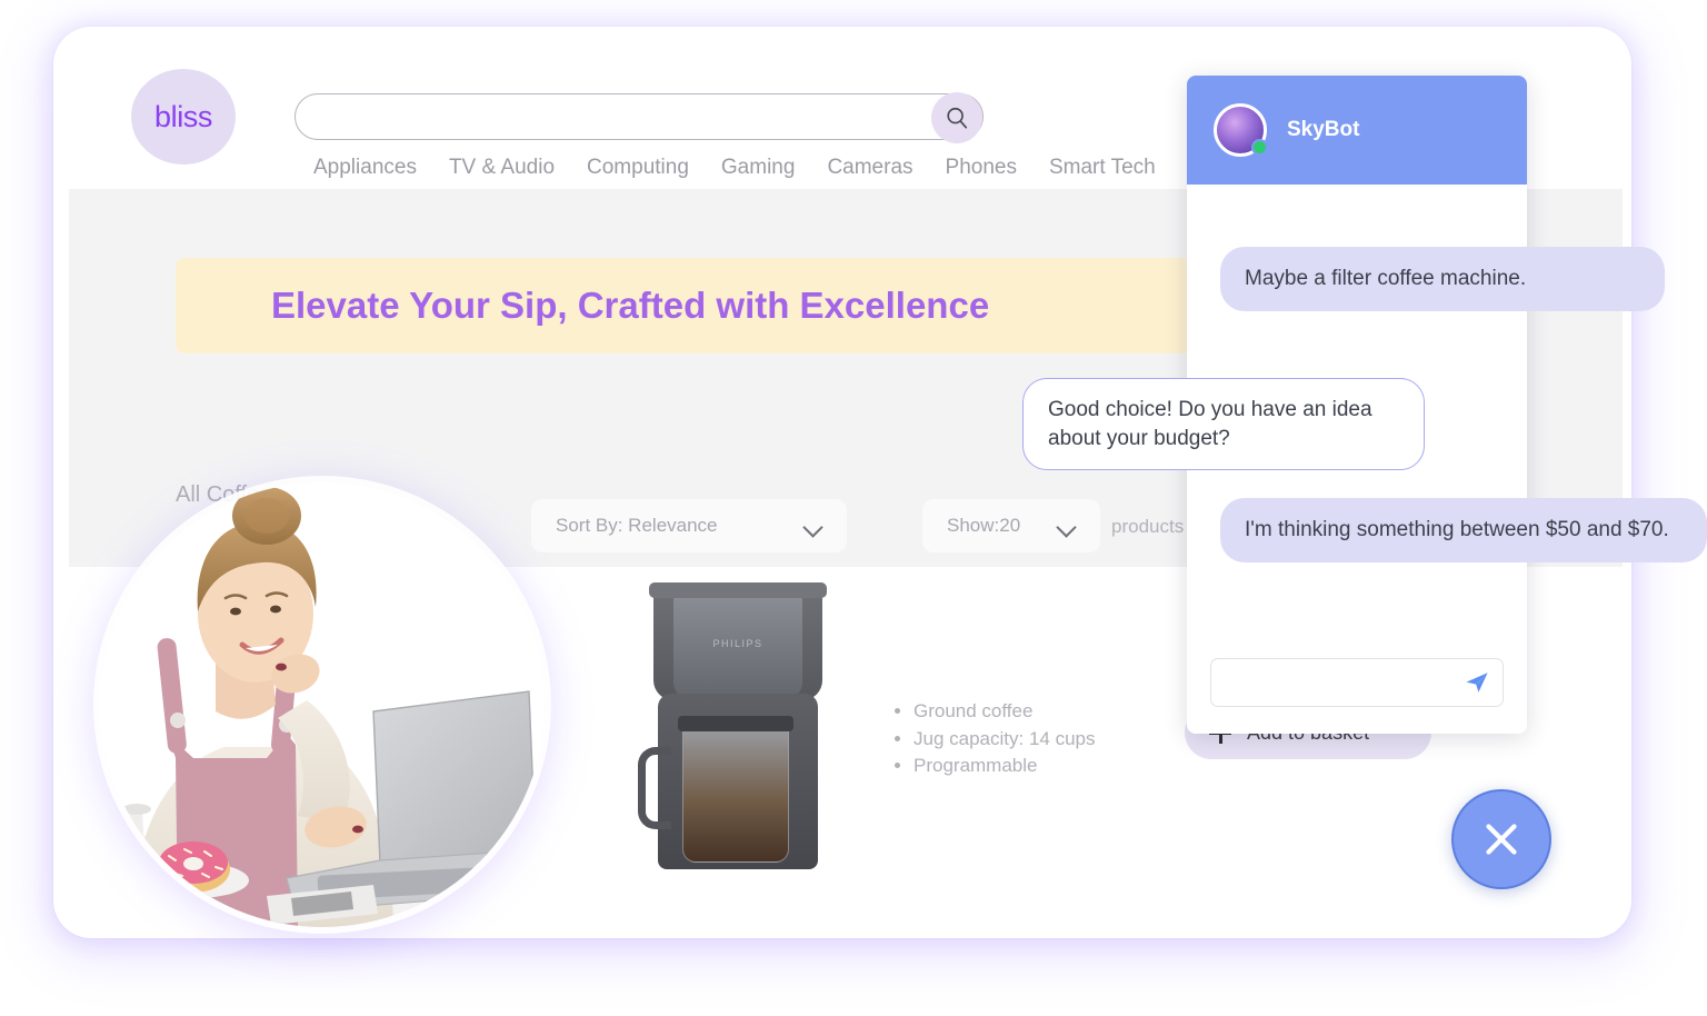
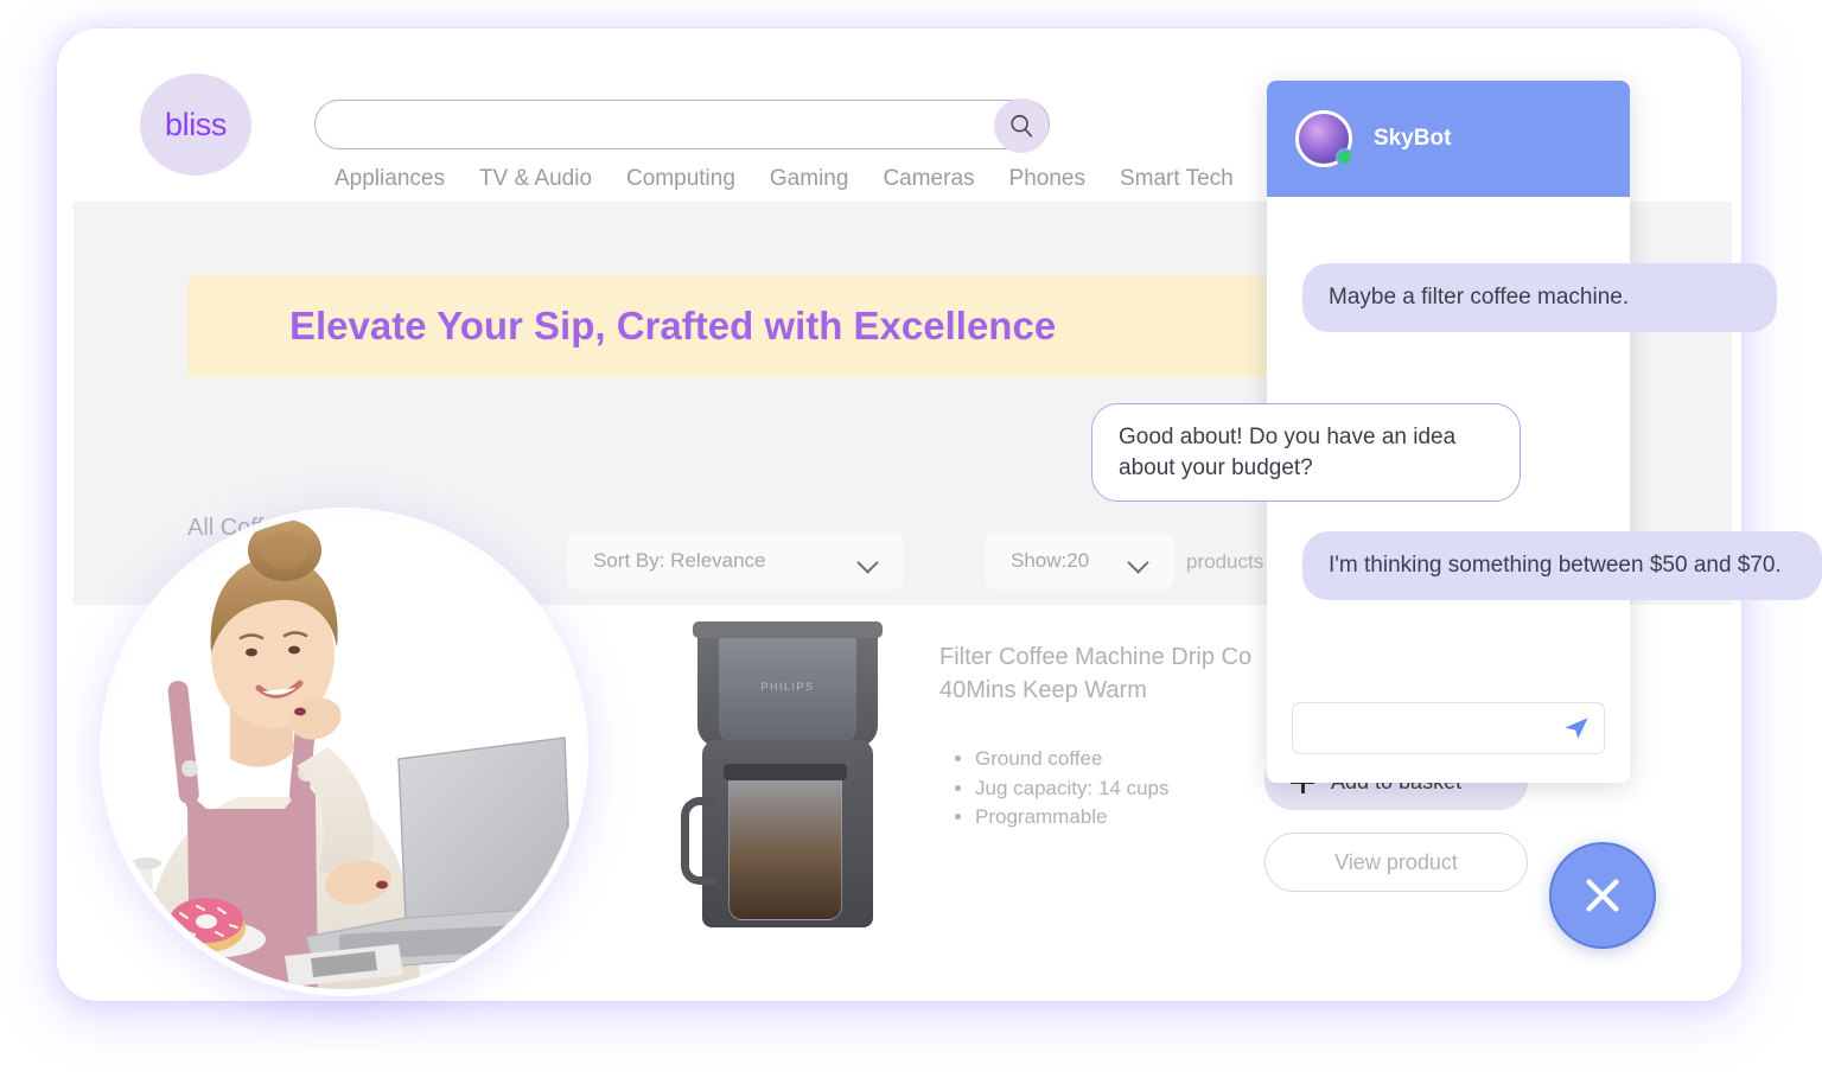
  bliss
  Appliances
  TV & Audio
  Computing
  Gaming
  Cameras
  Phones
  Smart Tech
  Elevate Your Sip, Crafted with Excellence
  Sort By: Relevance
  Show:20
  products
  PHILIPS
+ Filter Coffee Machine Drip Co
+ 40Mins Keep Warm
  Ground coffee
  Jug capacity: 14 cups
  Programmable
+ View product
  SkyBot
  Maybe a filter coffee machine.
- Good choice! Do you have an idea about your budget?
+ Good about! Do you have an idea about your budget?
  I'm thinking something between $50 and $70.
